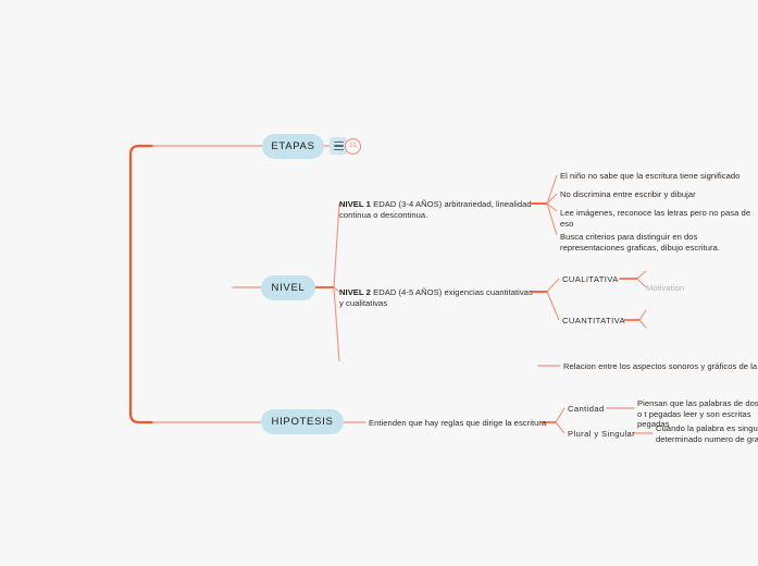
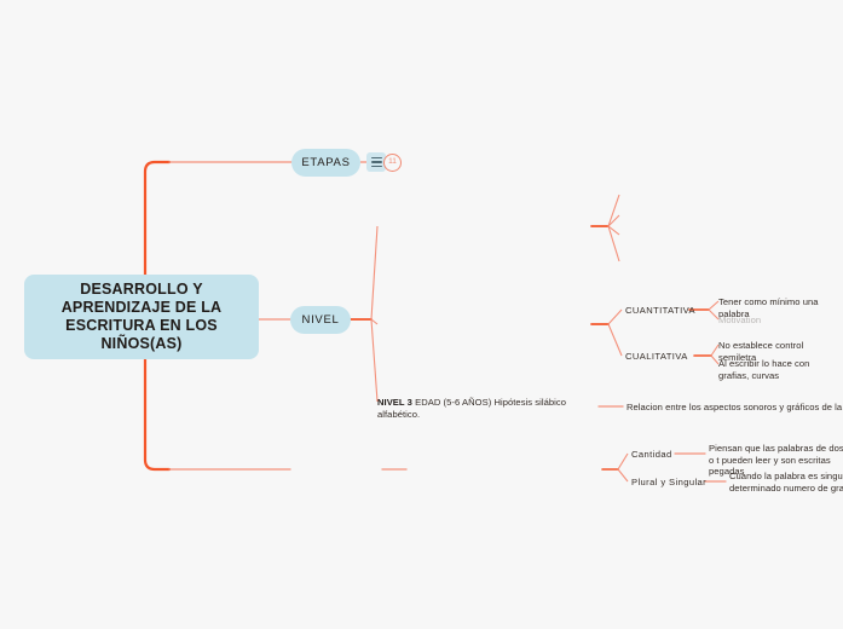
+ DESARROLLO Y APRENDIZAJE DE LA ESCRITURA EN LOS NIÑOS(AS)
  ETAPAS
  NIVEL
- HIPOTESIS
- NIVEL 1 EDAD (3-4 AÑOS) arbitrariedad, linealidad continua o descontinua.
- El niño no sabe que la escritura tiene significado
- No discrimina entre escribir y dibujar
- Lee imágenes, reconoce las letras pero no pasa de eso
- Busca criterios para distinguir en dos representaciones graficas, dibujo escritura.
- NIVEL 2 EDAD (4-5 AÑOS) exigencias cuantitativas y cualitativas
- CUALITATIVA
+ CUANTITATIVA
+ Tener como mínimo una palabra
  Motivation
- CUANTITATIVA
+ CUALITATIVA
+ No establece control semiletra
+ Al escribir lo hace con grafias, curvas
+ NIVEL 3 EDAD (5-6 AÑOS) Hipótesis silábico alfabético.
  Relacion entre los aspectos sonoros y gráficos de la
- Entienden que hay reglas que dirige la escritura
  Cantidad
- Piensan que las palabras de dos o t pegadas leer y son escritas pegadas
+ Piensan que las palabras de dos o t pueden leer y son escritas pegadas
  Plural y Singular
  Cuando la palabra es singu determinado numero de gra
